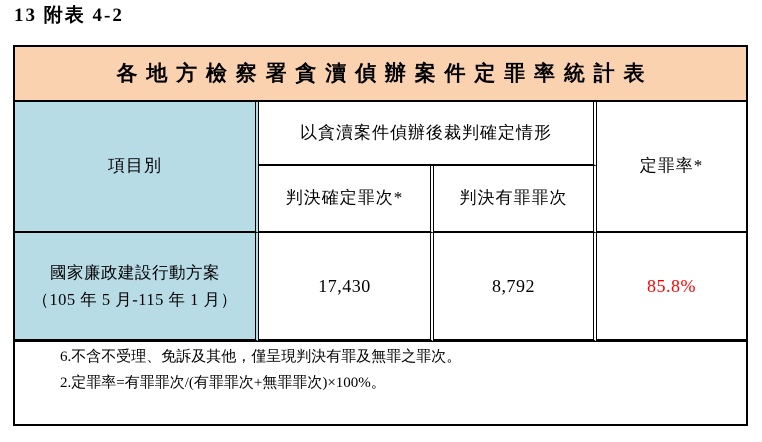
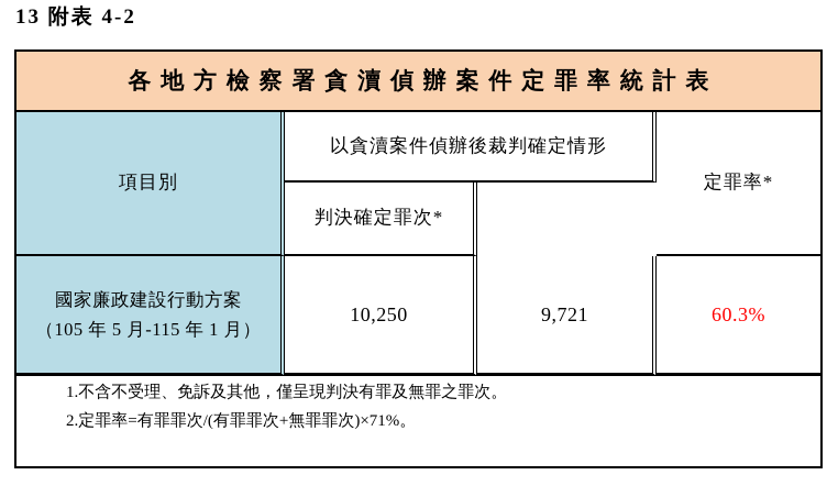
  13 附表 4-2
  各地方檢察署貪瀆偵辦案件定罪率統計表
  項目別
  以貪瀆案件偵辦後裁判確定情形
  定罪率*
  判決確定罪次*
- 判決有罪罪次
  國家廉政建設行動方案
  （105 年 5 月-115 年 1 月）
- 17,430
+ 10,250
- 8,792
+ 9,721
- 85.8%
+ 60.3%
- 6.不含不受理、免訴及其他，僅呈現判決有罪及無罪之罪次。
+ 1.不含不受理、免訴及其他，僅呈現判決有罪及無罪之罪次。
- 2.定罪率=有罪罪次/(有罪罪次+無罪罪次)×100%。
+ 2.定罪率=有罪罪次/(有罪罪次+無罪罪次)×71%。
